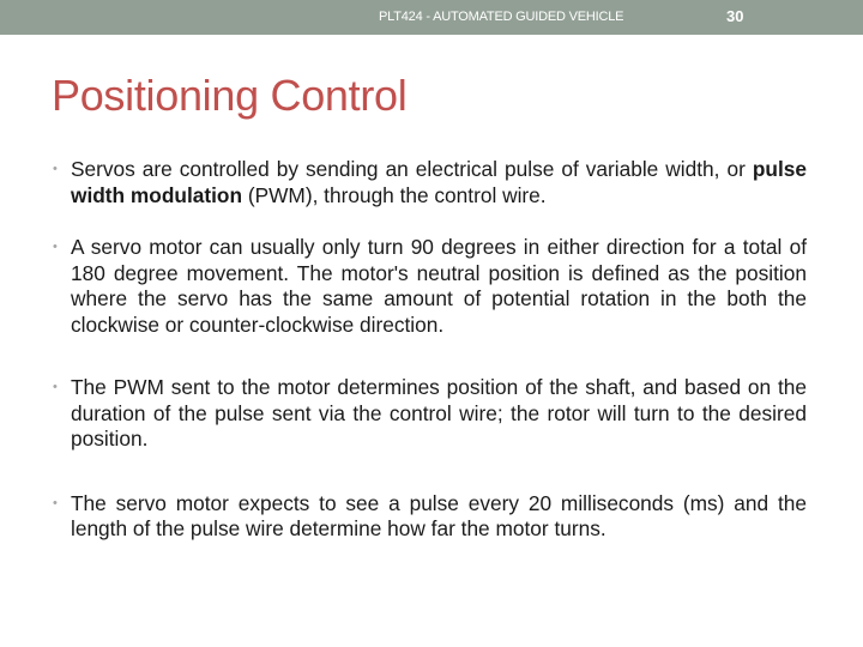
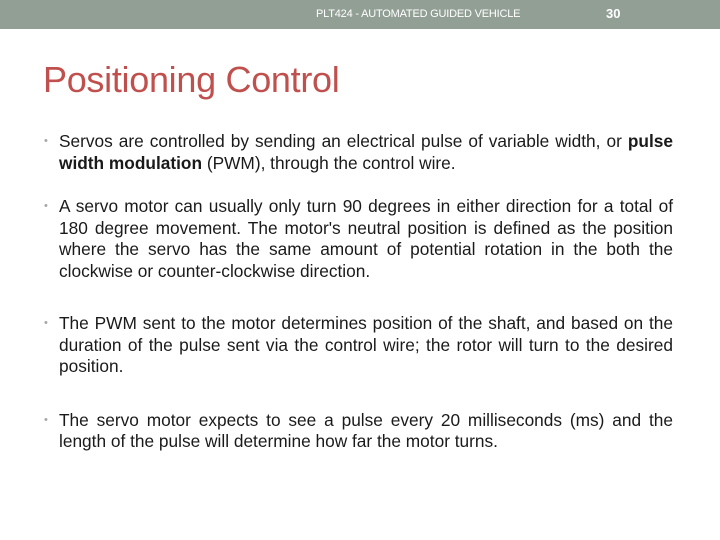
  PLT424 - AUTOMATED GUIDED VEHICLE
  30
  Positioning Control
  •
  Servos are controlled by sending an electrical pulse of variable width, or pulse width modulation (PWM), through the control wire.
  •
  A servo motor can usually only turn 90 degrees in either direction for a total of 180 degree movement. The motor's neutral position is defined as the position where the servo has the same amount of potential rotation in the both the clockwise or counter-clockwise direction.
  •
  The PWM sent to the motor determines position of the shaft, and based on the duration of the pulse sent via the control wire; the rotor will turn to the desired position.
  •
- The servo motor expects to see a pulse every 20 milliseconds (ms) and the length of the pulse wire determine how far the motor turns.
+ The servo motor expects to see a pulse every 20 milliseconds (ms) and the length of the pulse will determine how far the motor turns.
